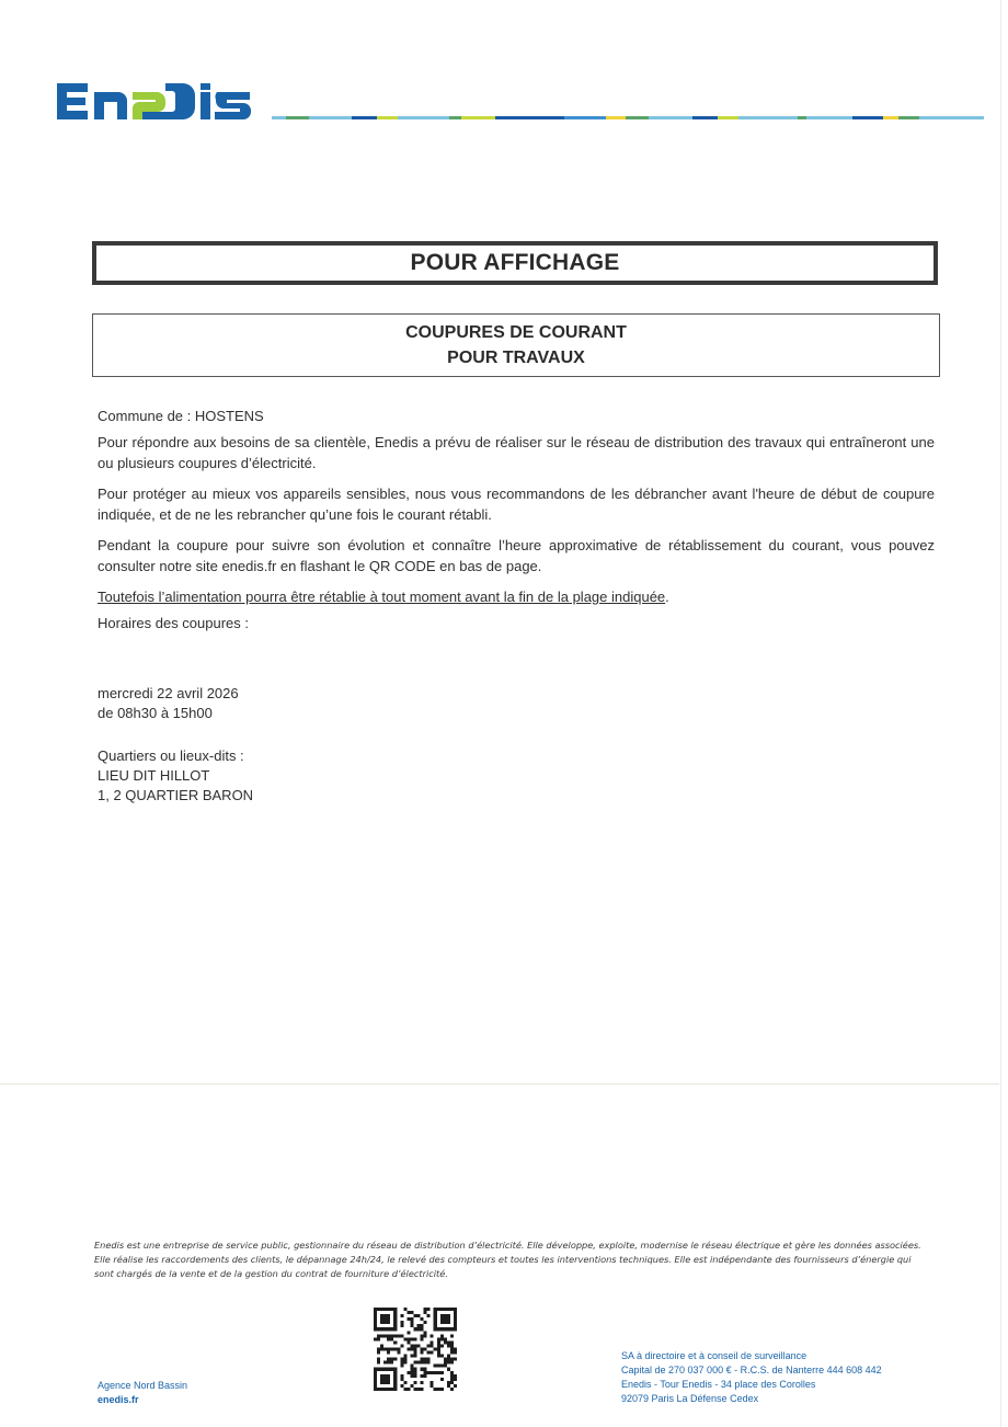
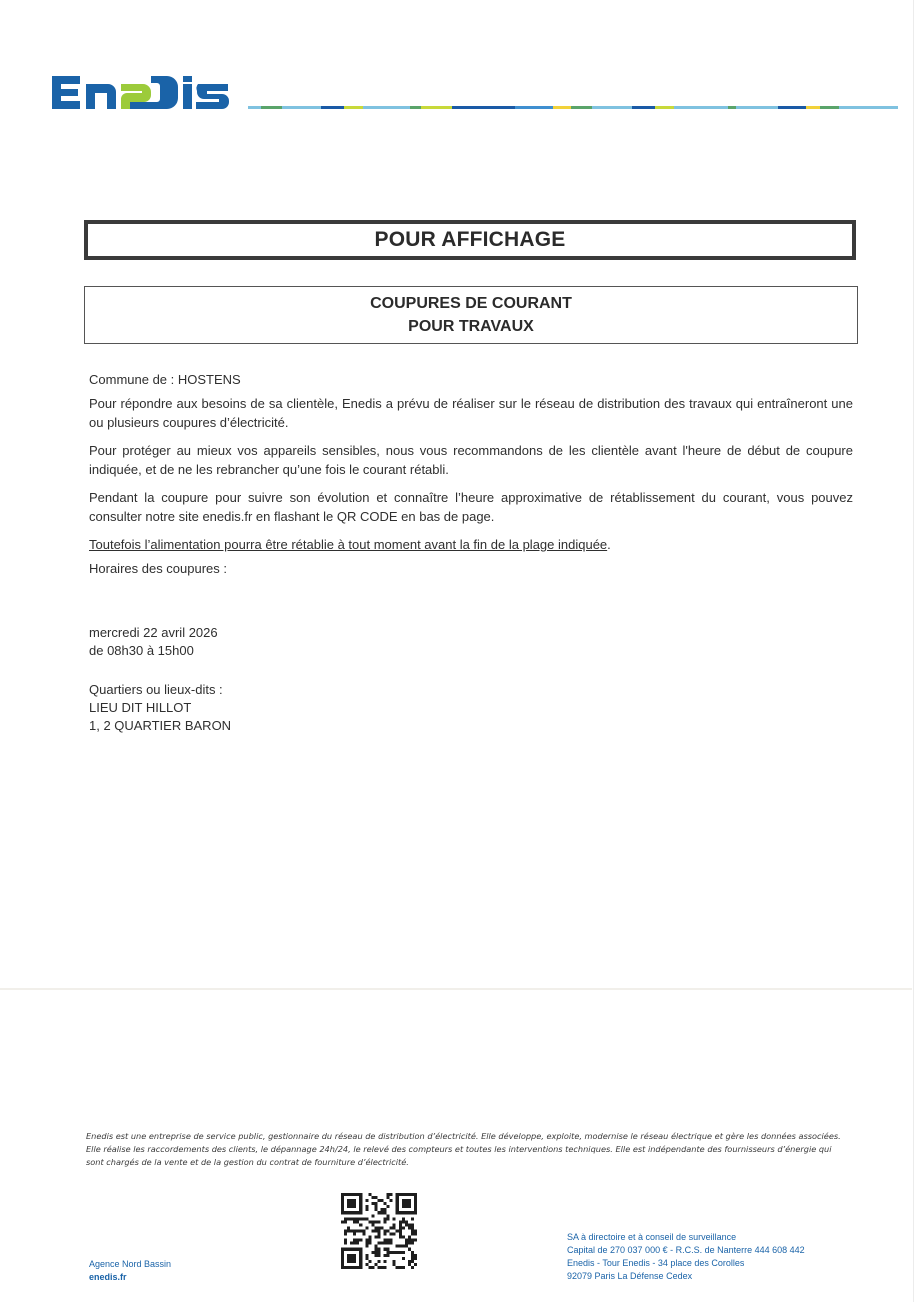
  POUR AFFICHAGE
  COUPURES DE COURANT
  POUR TRAVAUX
  Commune de : HOSTENS
  Pour répondre aux besoins de sa clientèle, Enedis a prévu de réaliser sur le réseau de distribution des travaux qui entraîneront une ou plusieurs coupures d’électricité.
- Pour protéger au mieux vos appareils sensibles, nous vous recommandons de les débrancher avant l'heure de début de coupure indiquée, et de ne les rebrancher qu’une fois le courant rétabli.
+ Pour protéger au mieux vos appareils sensibles, nous vous recommandons de les clientèle avant l'heure de début de coupure indiquée, et de ne les rebrancher qu’une fois le courant rétabli.
  Pendant la coupure pour suivre son évolution et connaître l’heure approximative de rétablissement du courant, vous pouvez consulter notre site enedis.fr en flashant le QR CODE en bas de page.
  Toutefois l’alimentation pourra être rétablie à tout moment avant la fin de la plage indiquée.
  Horaires des coupures :
  mercredi 22 avril 2026
  de 08h30 à 15h00
  Quartiers ou lieux-dits :
  LIEU DIT HILLOT
  1, 2 QUARTIER BARON
  Enedis est une entreprise de service public, gestionnaire du réseau de distribution d’électricité. Elle développe, exploite, modernise le réseau électrique et gère les données associées. Elle réalise les raccordements des clients, le dépannage 24h/24, le relevé des compteurs et toutes les interventions techniques. Elle est indépendante des fournisseurs d’énergie qui sont chargés de la vente et de la gestion du contrat de fourniture d’électricité.
  Agence Nord Bassin
  enedis.fr
  SA à directoire et à conseil de surveillance
  Capital de 270 037 000 € - R.C.S. de Nanterre 444 608 442
  Enedis - Tour Enedis - 34 place des Corolles
  92079 Paris La Défense Cedex
